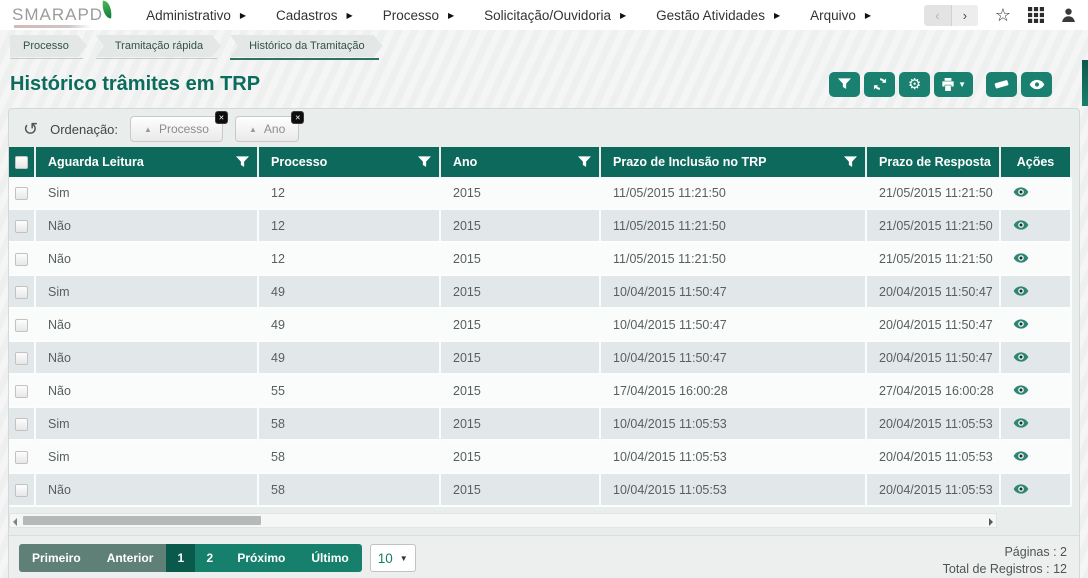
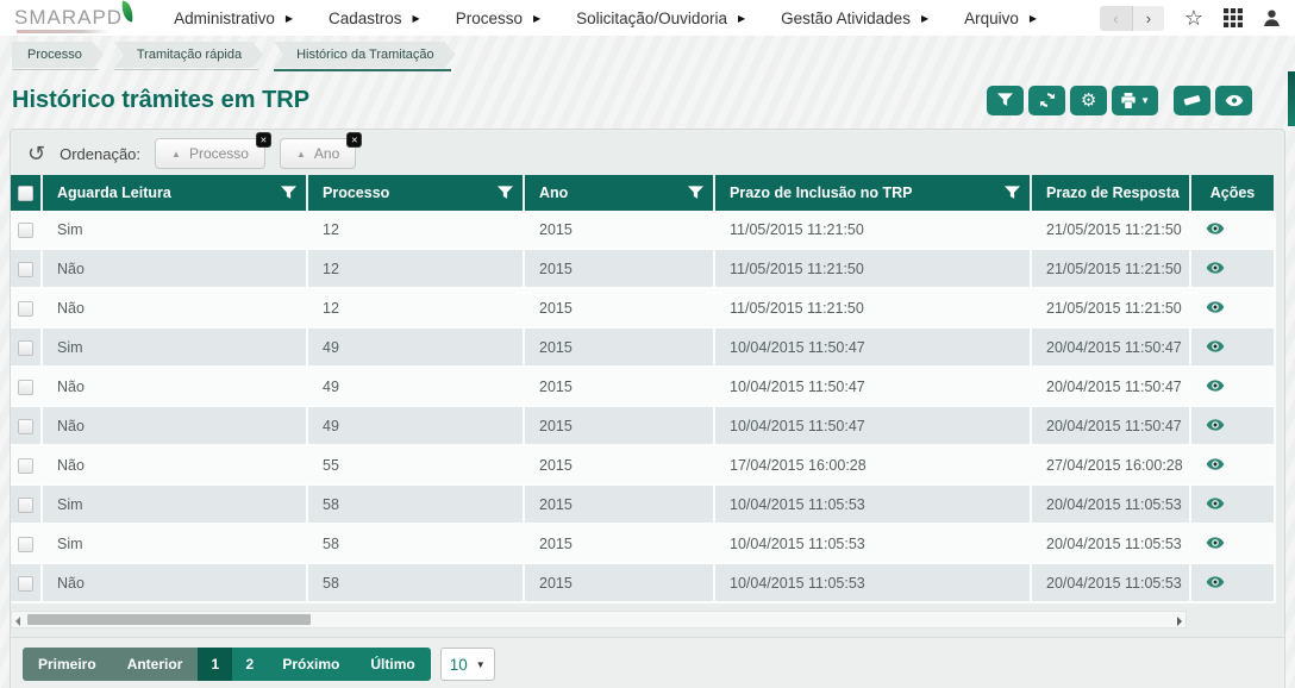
  SMARAPD
  Administrativo
  ▶
  Cadastros
  ▶
  Processo
  ▶
  Solicitação/Ouvidoria
  ▶
  Gestão Atividades
  ▶
  Arquivo
  ▶
  ‹
  ›
  ☆
  Processo
  Tramitação rápida
  Histórico da Tramitação
  Histórico trâmites em TRP
  ⚙
  ▼
  ↺
  Ordenação:
  ▲
  Processo
  ▲
  Ano
  	Aguarda Leitura	Processo	Ano	Prazo de Inclusão no TRP	Prazo de Resposta	Ações
  	Sim	12	2015	11/05/2015 11:21:50	21/05/2015 11:21:50
  	Não	12	2015	11/05/2015 11:21:50	21/05/2015 11:21:50
  	Não	12	2015	11/05/2015 11:21:50	21/05/2015 11:21:50
  	Sim	49	2015	10/04/2015 11:50:47	20/04/2015 11:50:47
  	Não	49	2015	10/04/2015 11:50:47	20/04/2015 11:50:47
  	Não	49	2015	10/04/2015 11:50:47	20/04/2015 11:50:47
  	Não	55	2015	17/04/2015 16:00:28	27/04/2015 16:00:28
  	Sim	58	2015	10/04/2015 11:05:53	20/04/2015 11:05:53
  	Sim	58	2015	10/04/2015 11:05:53	20/04/2015 11:05:53
  	Não	58	2015	10/04/2015 11:05:53	20/04/2015 11:05:53
  Primeiro
  Anterior
  1
  2
  Próximo
  Último
  10
  ▼
- Páginas : 2
- Total de Registros : 12
